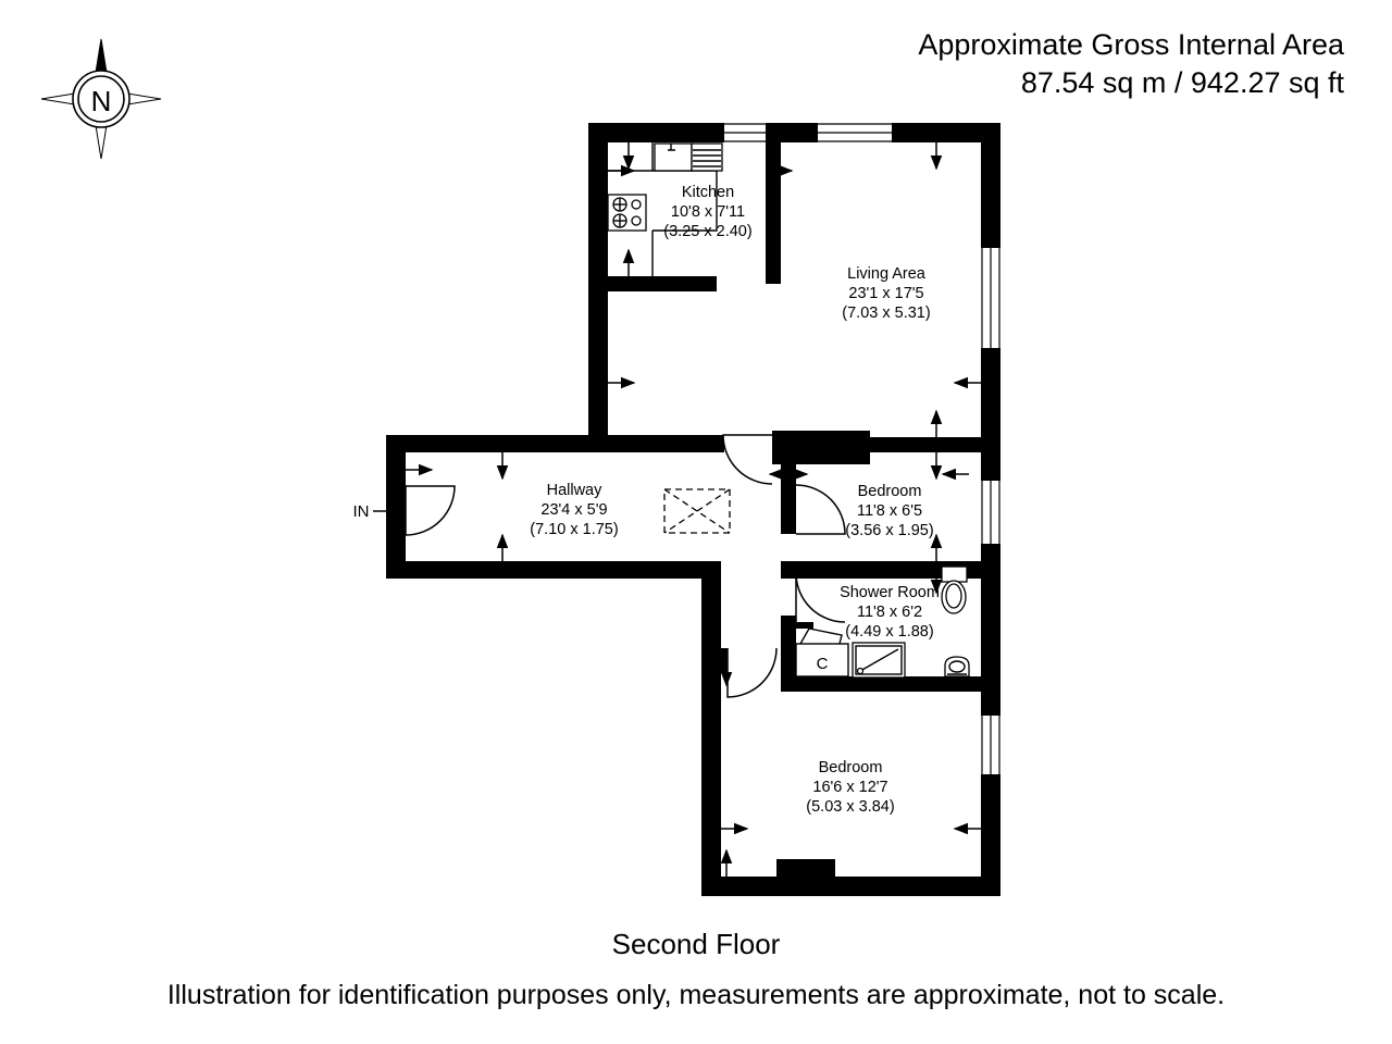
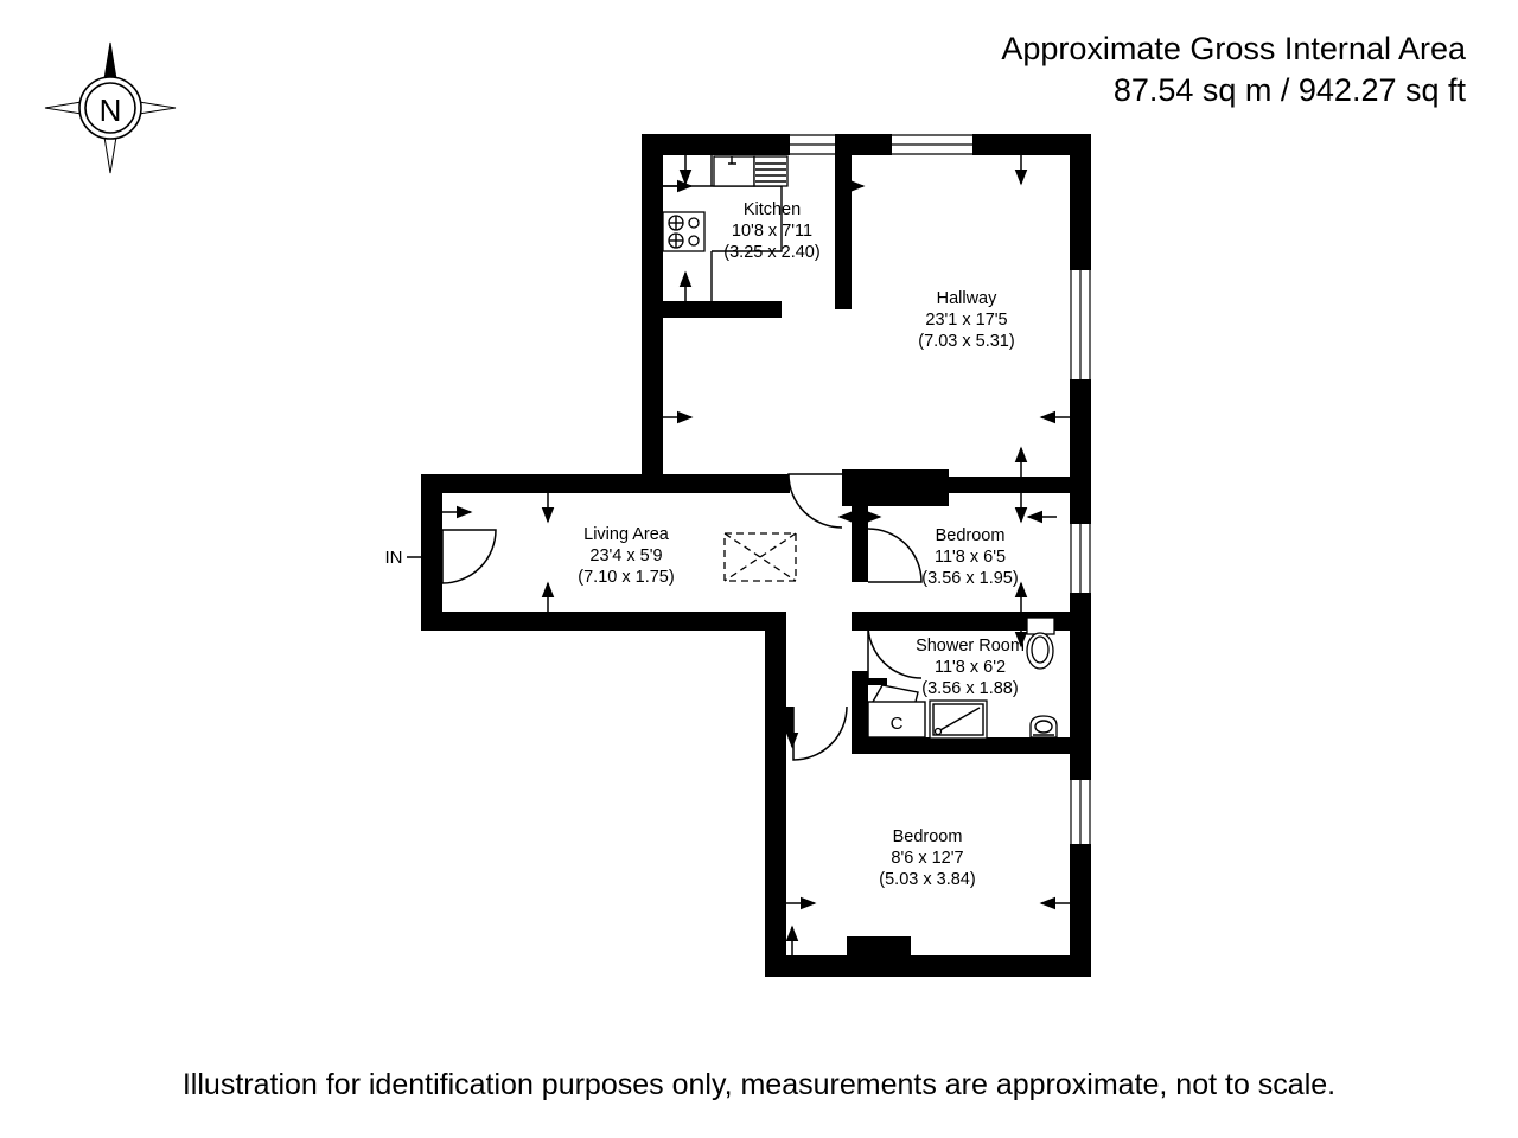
  Approximate Gross Internal Area
  87.54 sq m / 942.27 sq ft
  N
  Kitchen
  10'8 x 7'11
  (3.25 x 2.40)
- Living Area
+ Hallway
  23'1 x 17'5
  (7.03 x 5.31)
- Hallway
+ Living Area
  23'4 x 5'9
  (7.10 x 1.75)
  Bedroom
  11'8 x 6'5
  (3.56 x 1.95)
  Shower Room
  11'8 x 6'2
- (4.49 x 1.88)
+ (3.56 x 1.88)
  Bedroom
- 16'6 x 12'7
+ 8'6 x 12'7
  (5.03 x 3.84)
  C
  IN
- Second Floor
  Illustration for identification purposes only, measurements are approximate, not to scale.
